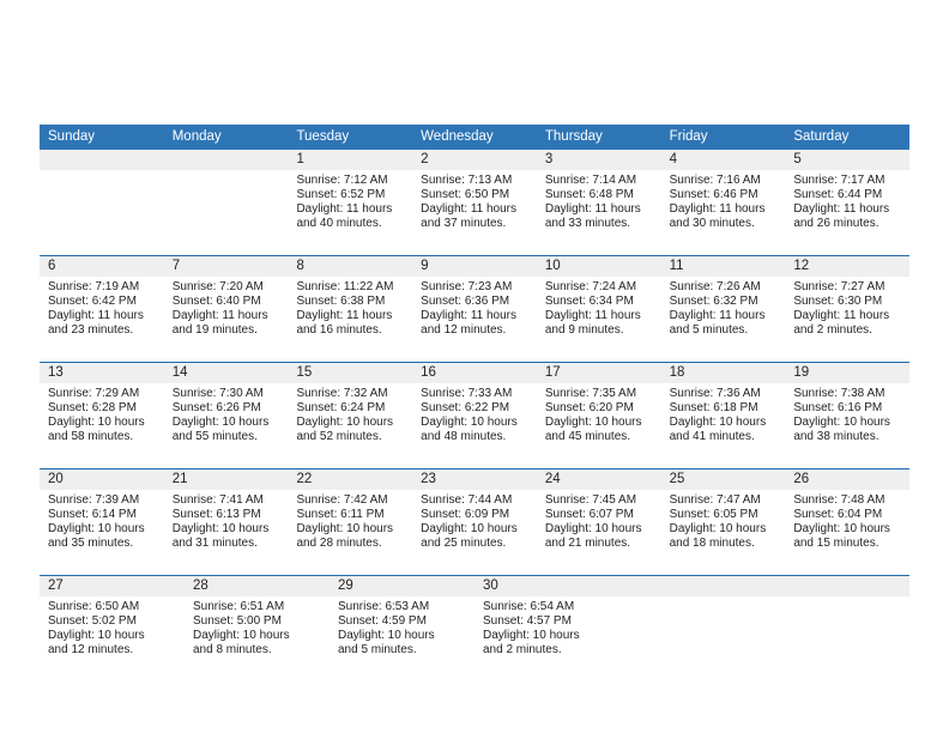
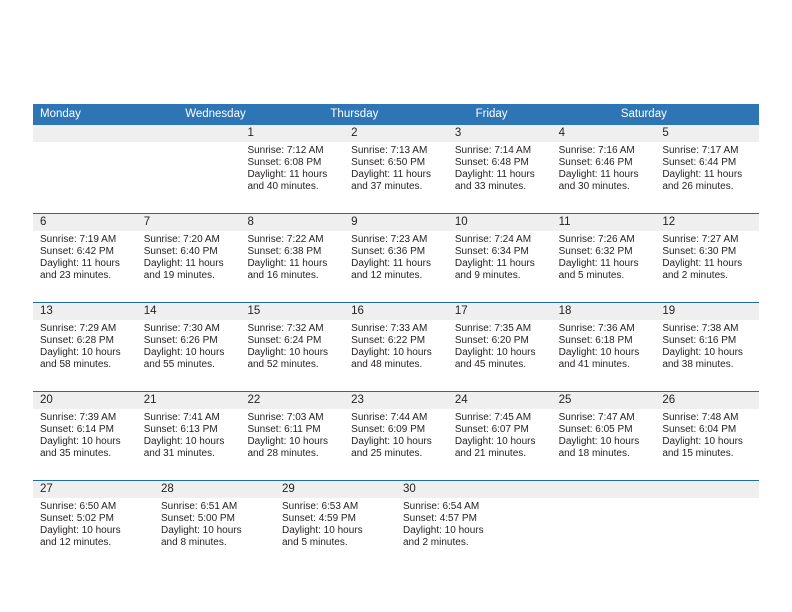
- Sunday
  Monday
- Tuesday
  Wednesday
  Thursday
  Friday
  Saturday
  1
  Sunrise: 7:12 AM
- Sunset: 6:52 PM
+ Sunset: 6:08 PM
  Daylight: 11 hours
  and 40 minutes.
  2
  Sunrise: 7:13 AM
  Sunset: 6:50 PM
  Daylight: 11 hours
  and 37 minutes.
  3
  Sunrise: 7:14 AM
  Sunset: 6:48 PM
  Daylight: 11 hours
  and 33 minutes.
  4
  Sunrise: 7:16 AM
  Sunset: 6:46 PM
  Daylight: 11 hours
  and 30 minutes.
  5
  Sunrise: 7:17 AM
  Sunset: 6:44 PM
  Daylight: 11 hours
  and 26 minutes.
  6
  Sunrise: 7:19 AM
  Sunset: 6:42 PM
  Daylight: 11 hours
  and 23 minutes.
  7
  Sunrise: 7:20 AM
  Sunset: 6:40 PM
  Daylight: 11 hours
  and 19 minutes.
  8
- Sunrise: 11:22 AM
+ Sunrise: 7:22 AM
  Sunset: 6:38 PM
  Daylight: 11 hours
  and 16 minutes.
  9
  Sunrise: 7:23 AM
  Sunset: 6:36 PM
  Daylight: 11 hours
  and 12 minutes.
  10
  Sunrise: 7:24 AM
  Sunset: 6:34 PM
  Daylight: 11 hours
  and 9 minutes.
  11
  Sunrise: 7:26 AM
  Sunset: 6:32 PM
  Daylight: 11 hours
  and 5 minutes.
  12
  Sunrise: 7:27 AM
  Sunset: 6:30 PM
  Daylight: 11 hours
  and 2 minutes.
  13
  Sunrise: 7:29 AM
  Sunset: 6:28 PM
  Daylight: 10 hours
  and 58 minutes.
  14
  Sunrise: 7:30 AM
  Sunset: 6:26 PM
  Daylight: 10 hours
  and 55 minutes.
  15
  Sunrise: 7:32 AM
  Sunset: 6:24 PM
  Daylight: 10 hours
  and 52 minutes.
  16
  Sunrise: 7:33 AM
  Sunset: 6:22 PM
  Daylight: 10 hours
  and 48 minutes.
  17
  Sunrise: 7:35 AM
  Sunset: 6:20 PM
  Daylight: 10 hours
  and 45 minutes.
  18
  Sunrise: 7:36 AM
  Sunset: 6:18 PM
  Daylight: 10 hours
  and 41 minutes.
  19
  Sunrise: 7:38 AM
  Sunset: 6:16 PM
  Daylight: 10 hours
  and 38 minutes.
  20
  Sunrise: 7:39 AM
  Sunset: 6:14 PM
  Daylight: 10 hours
  and 35 minutes.
  21
  Sunrise: 7:41 AM
  Sunset: 6:13 PM
  Daylight: 10 hours
  and 31 minutes.
  22
- Sunrise: 7:42 AM
+ Sunrise: 7:03 AM
  Sunset: 6:11 PM
  Daylight: 10 hours
  and 28 minutes.
  23
  Sunrise: 7:44 AM
  Sunset: 6:09 PM
  Daylight: 10 hours
  and 25 minutes.
  24
  Sunrise: 7:45 AM
  Sunset: 6:07 PM
  Daylight: 10 hours
  and 21 minutes.
  25
  Sunrise: 7:47 AM
  Sunset: 6:05 PM
  Daylight: 10 hours
  and 18 minutes.
  26
  Sunrise: 7:48 AM
  Sunset: 6:04 PM
  Daylight: 10 hours
  and 15 minutes.
  27
  Sunrise: 6:50 AM
  Sunset: 5:02 PM
  Daylight: 10 hours
  and 12 minutes.
  28
  Sunrise: 6:51 AM
  Sunset: 5:00 PM
  Daylight: 10 hours
  and 8 minutes.
  29
  Sunrise: 6:53 AM
  Sunset: 4:59 PM
  Daylight: 10 hours
  and 5 minutes.
  30
  Sunrise: 6:54 AM
  Sunset: 4:57 PM
  Daylight: 10 hours
  and 2 minutes.
